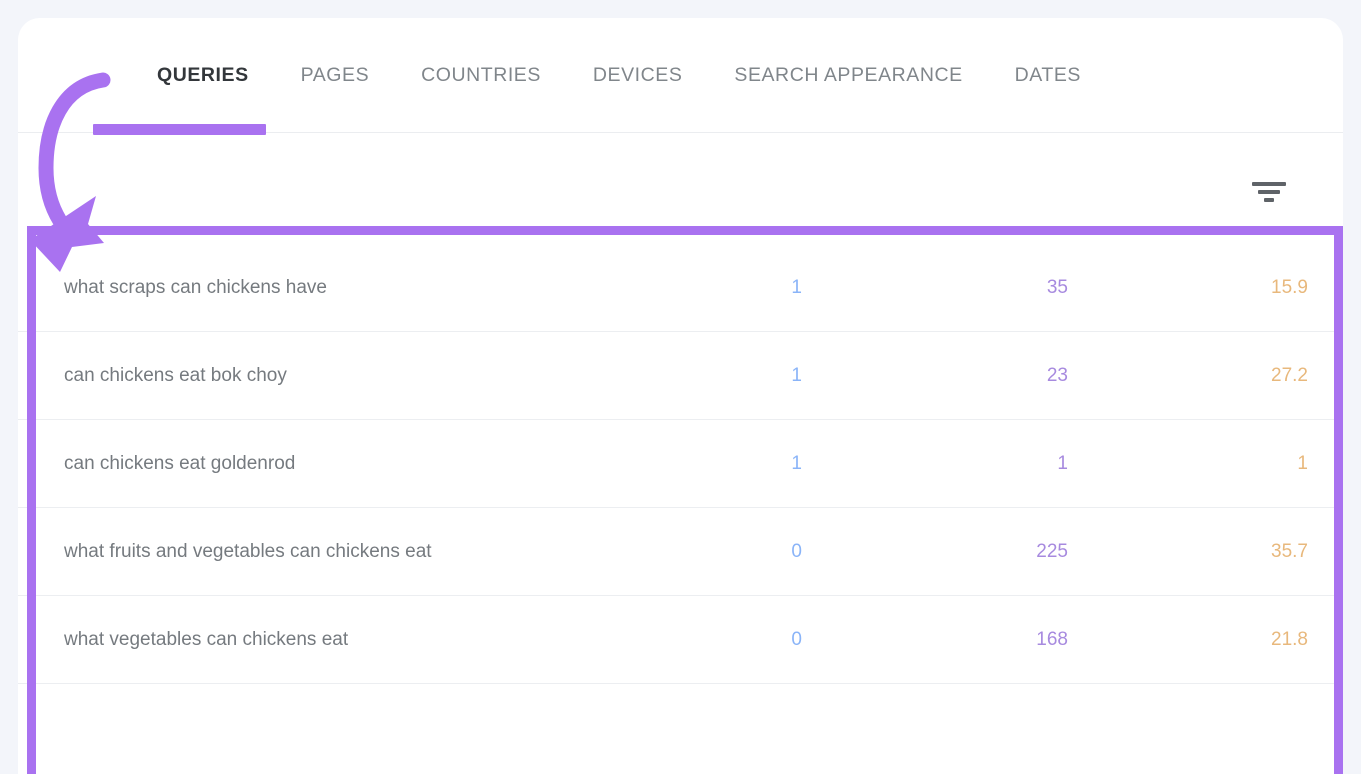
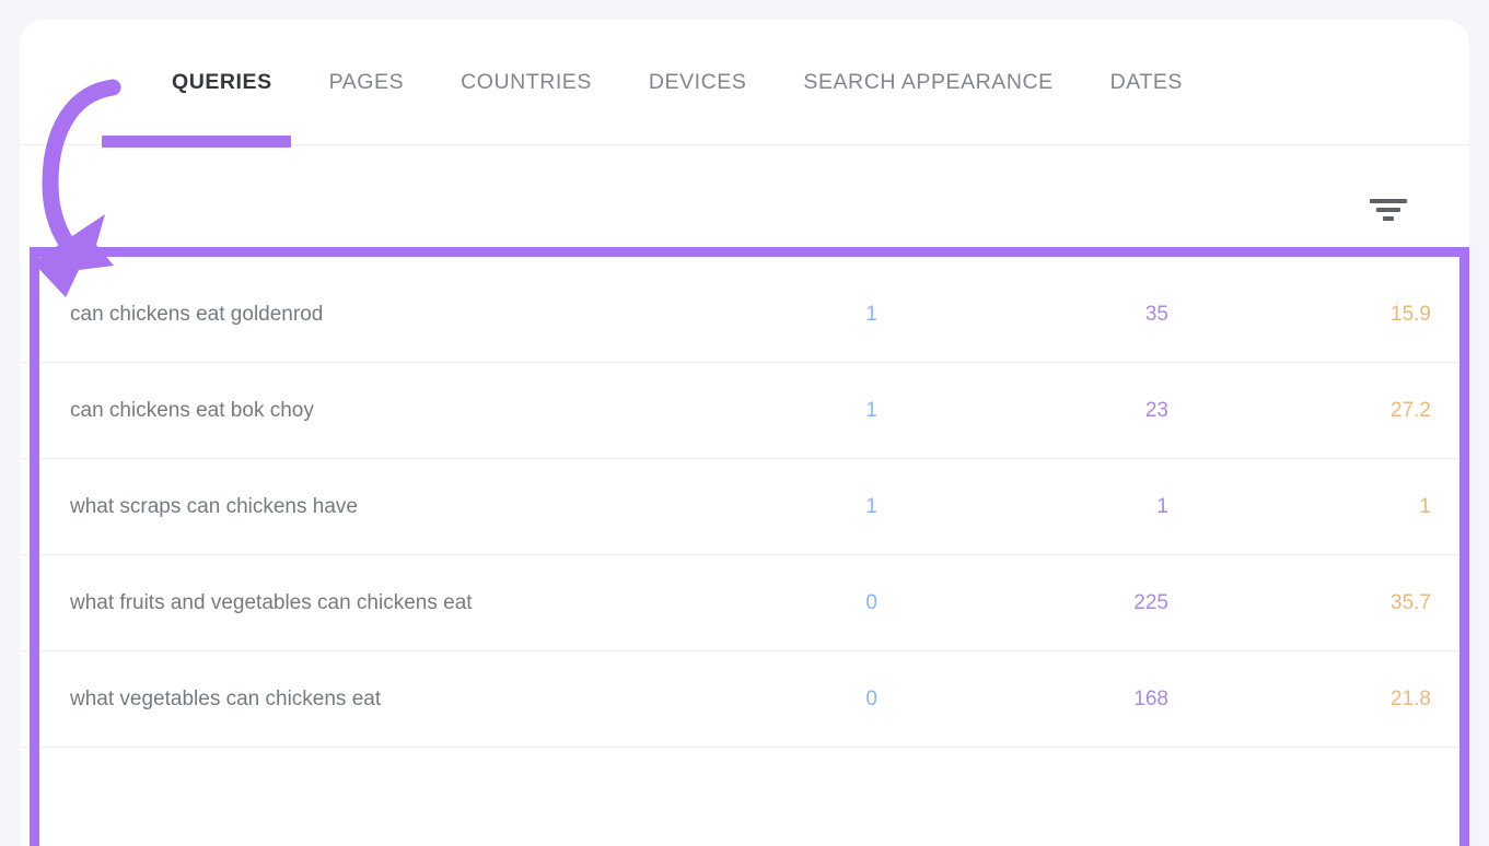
  QUERIES
  PAGES
  COUNTRIES
  DEVICES
  SEARCH APPEARANCE
  DATES
- what scraps can chickens have
+ can chickens eat goldenrod
  1
  35
  15.9
  can chickens eat bok choy
  1
  23
  27.2
- can chickens eat goldenrod
+ what scraps can chickens have
  1
  1
  1
  what fruits and vegetables can chickens eat
  0
  225
  35.7
  what vegetables can chickens eat
  0
  168
  21.8
